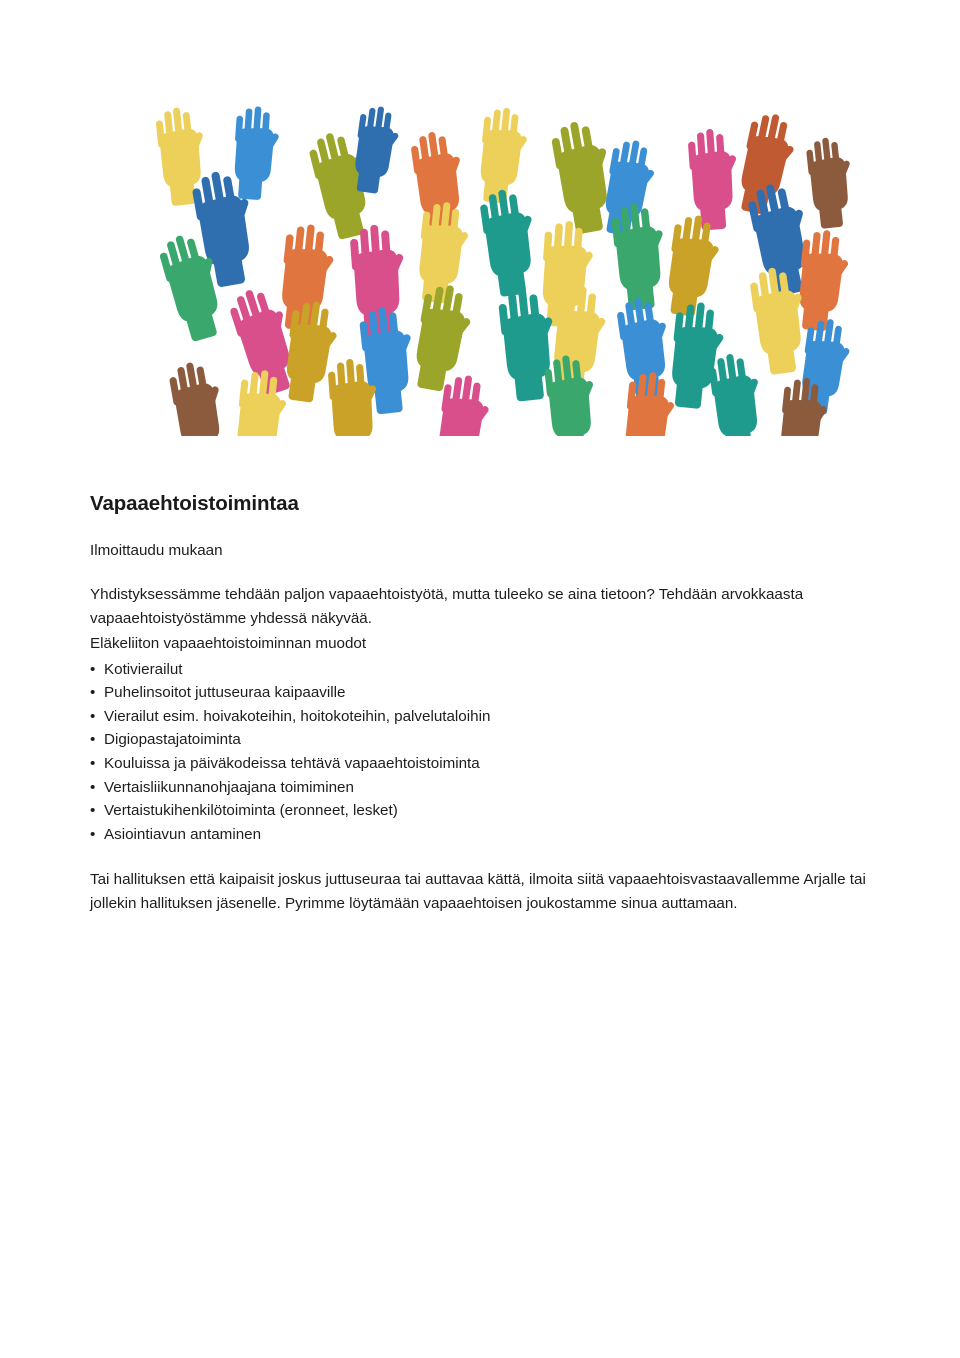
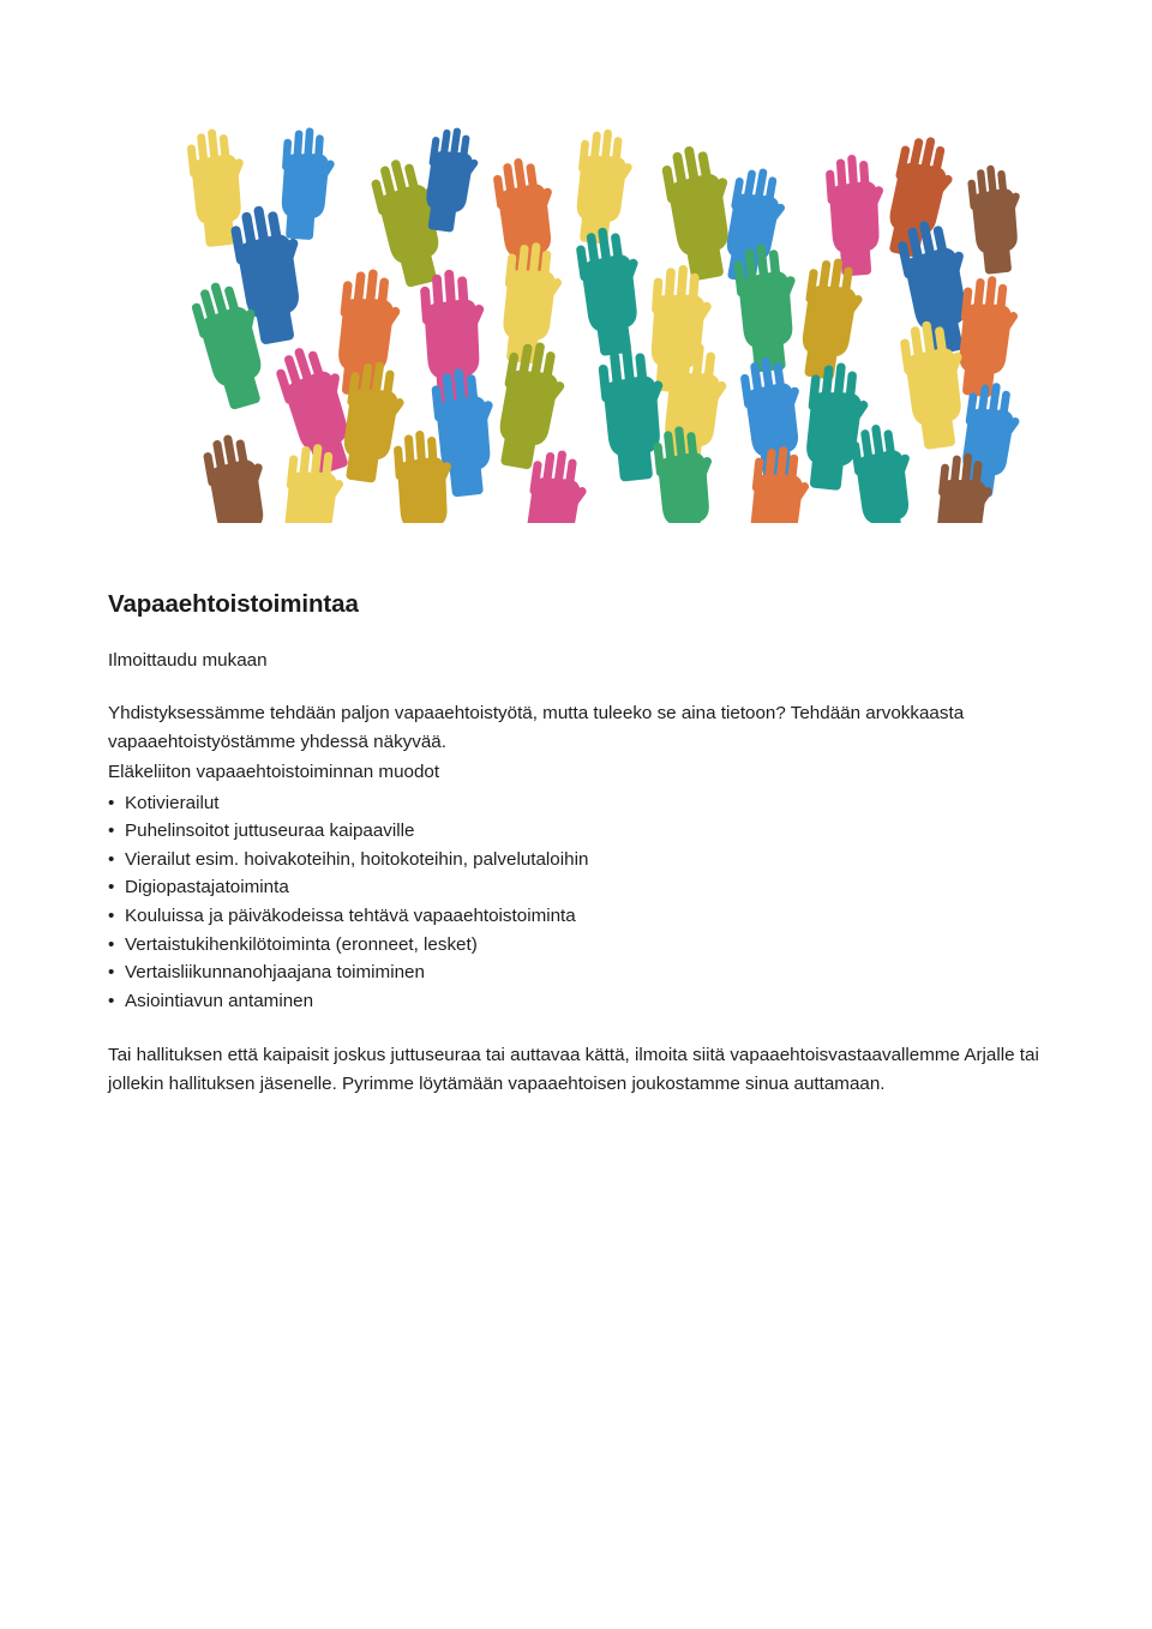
  Vapaaehtoistoimintaa
  Ilmoittaudu mukaan
  Yhdistyksessämme tehdään paljon vapaaehtoistyötä, mutta tuleeko se aina tietoon? Tehdään arvokkaasta vapaaehtoistyöstämme yhdessä näkyvää.
  Eläkeliiton vapaaehtoistoiminnan muodot
  •
  Kotivierailut
  •
  Puhelinsoitot juttuseuraa kaipaaville
  •
  Vierailut esim. hoivakoteihin, hoitokoteihin, palvelutaloihin
  •
  Digiopastajatoiminta
  •
  Kouluissa ja päiväkodeissa tehtävä vapaaehtoistoiminta
  •
- Vertaisliikunnanohjaajana toimiminen
+ Vertaistukihenkilötoiminta (eronneet, lesket)
  •
- Vertaistukihenkilötoiminta (eronneet, lesket)
+ Vertaisliikunnanohjaajana toimiminen
  •
  Asiointiavun antaminen
  Tai hallituksen että kaipaisit joskus juttuseuraa tai auttavaa kättä, ilmoita siitä vapaaehtoisvastaavallemme Arjalle tai jollekin hallituksen jäsenelle. Pyrimme löytämään vapaaehtoisen joukostamme sinua auttamaan.
